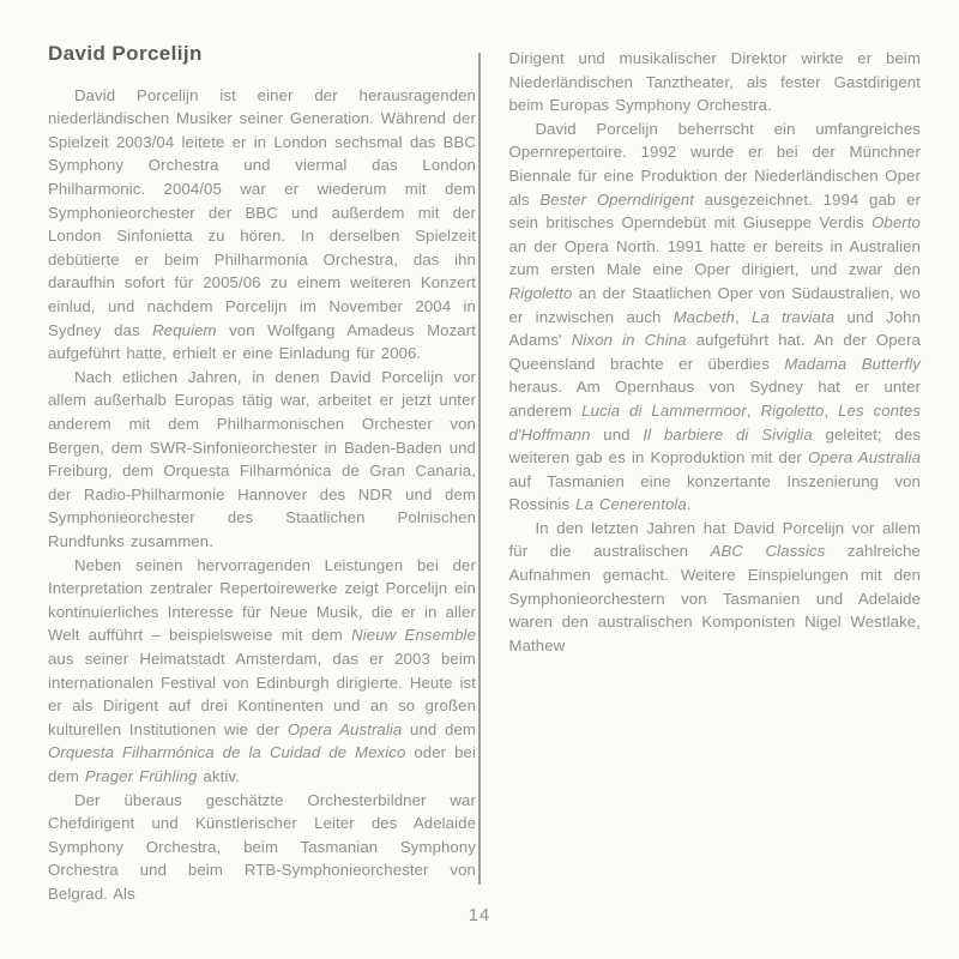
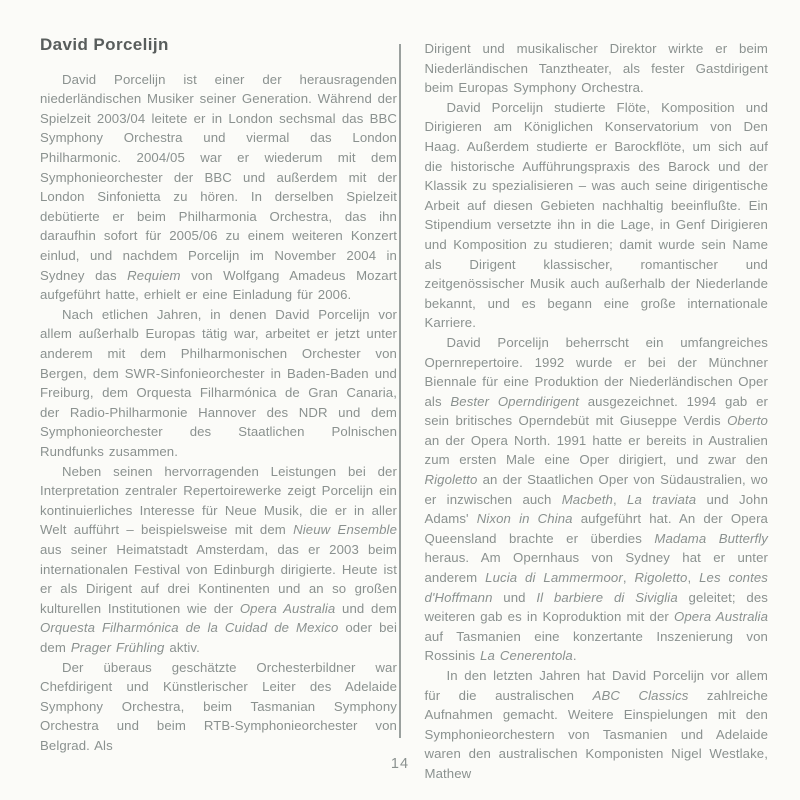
  David Porcelijn
  David Porcelijn ist einer der herausragenden niederländischen Musiker seiner Generation. Während der Spielzeit 2003/04 leitete er in London sechsmal das BBC Symphony Orchestra und viermal das London Philharmonic. 2004/05 war er wiederum mit dem Symphonieorchester der BBC und außerdem mit der London Sinfonietta zu hören. In derselben Spielzeit debütierte er beim Philharmonia Orchestra, das ihn daraufhin sofort für 2005/06 zu einem weiteren Konzert einlud, und nachdem Porcelijn im November 2004 in Sydney das Requiem von Wolfgang Amadeus Mozart aufgeführt hatte, erhielt er eine Einladung für 2006.
  Nach etlichen Jahren, in denen David Porcelijn vor allem außerhalb Europas tätig war, arbeitet er jetzt unter anderem mit dem Philharmonischen Orchester von Bergen, dem SWR-Sinfonieorchester in Baden-Baden und Freiburg, dem Orquesta Filharmónica de Gran Canaria, der Radio-Philharmonie Hannover des NDR und dem Symphonieorchester des Staatlichen Polnischen Rundfunks zusammen.
  Neben seinen hervorragenden Leistungen bei der Interpretation zentraler Repertoirewerke zeigt Porcelijn ein kontinuierliches Interesse für Neue Musik, die er in aller Welt aufführt – beispielsweise mit dem Nieuw Ensemble aus seiner Heimatstadt Amsterdam, das er 2003 beim internationalen Festival von Edinburgh dirigierte. Heute ist er als Dirigent auf drei Kontinenten und an so großen kulturellen Institutionen wie der Opera Australia und dem Orquesta Filharmónica de la Cuidad de Mexico oder bei dem Prager Frühling aktiv.
  Der überaus geschätzte Orchesterbildner war Chefdirigent und Künstlerischer Leiter des Adelaide Symphony Orchestra, beim Tasmanian Symphony Orchestra und beim RTB-Symphonieorchester von Belgrad. Als
  Dirigent und musikalischer Direktor wirkte er beim Niederländischen Tanztheater, als fester Gastdirigent beim Europas Symphony Orchestra.
+ David Porcelijn studierte Flöte, Komposition und Dirigieren am Königlichen Konservatorium von Den Haag. Außerdem studierte er Barockflöte, um sich auf die historische Aufführungspraxis des Barock und der Klassik zu spezialisieren – was auch seine dirigentische Arbeit auf diesen Gebieten nachhaltig beeinflußte. Ein Stipendium versetzte ihn in die Lage, in Genf Dirigieren und Komposition zu studieren; damit wurde sein Name als Dirigent klassischer, romantischer und zeitgenössischer Musik auch außerhalb der Niederlande bekannt, und es begann eine große internationale Karriere.
  David Porcelijn beherrscht ein umfangreiches Opernrepertoire. 1992 wurde er bei der Münchner Biennale für eine Produktion der Niederländischen Oper als Bester Operndirigent ausgezeichnet. 1994 gab er sein britisches Operndebüt mit Giuseppe Verdis Oberto an der Opera North. 1991 hatte er bereits in Australien zum ersten Male eine Oper dirigiert, und zwar den Rigoletto an der Staatlichen Oper von Südaustralien, wo er inzwischen auch Macbeth, La traviata und John Adams' Nixon in China aufgeführt hat. An der Opera Queensland brachte er überdies Madama Butterfly heraus. Am Opernhaus von Sydney hat er unter anderem Lucia di Lammermoor, Rigoletto, Les contes d'Hoffmann und Il barbiere di Siviglia geleitet; des weiteren gab es in Koproduktion mit der Opera Australia auf Tasmanien eine konzertante Inszenierung von Rossinis La Cenerentola.
  In den letzten Jahren hat David Porcelijn vor allem für die australischen ABC Classics zahlreiche Aufnahmen gemacht. Weitere Einspielungen mit den Symphonieorchestern von Tasmanien und Adelaide waren den australischen Komponisten Nigel Westlake, Mathew
  14
